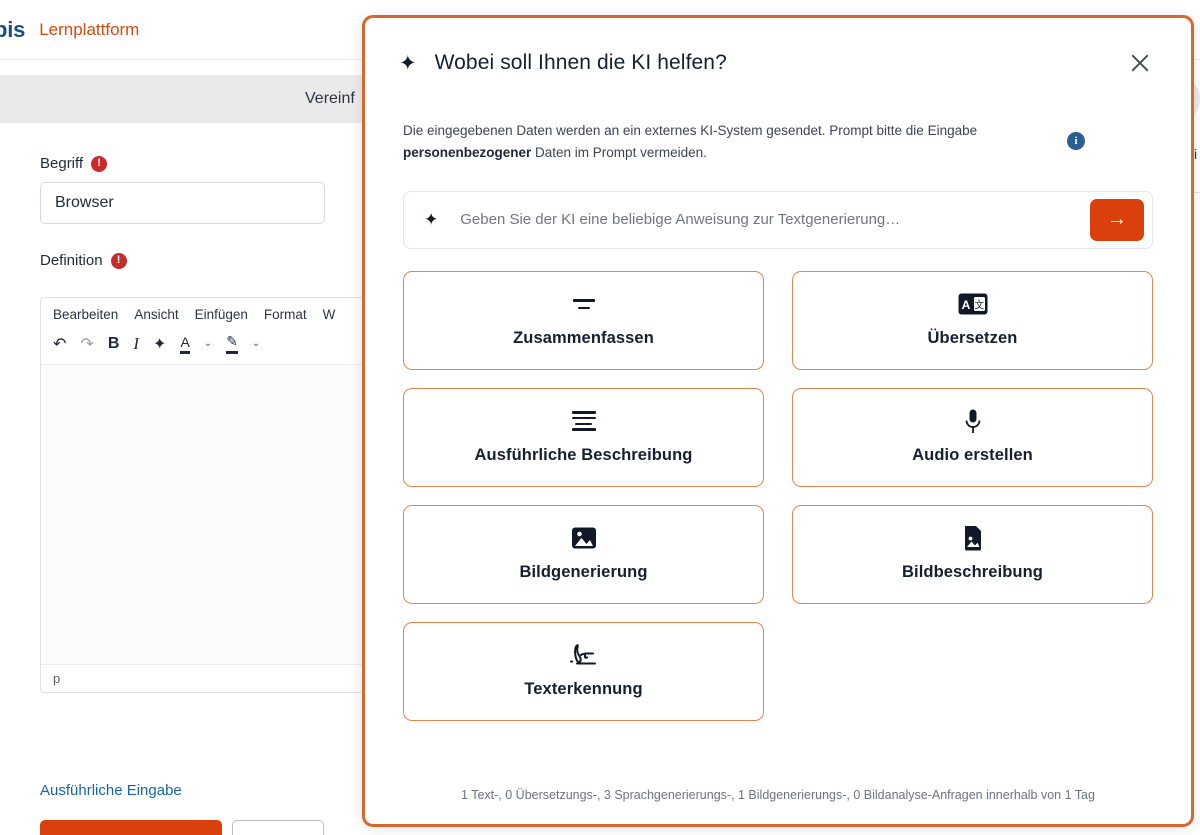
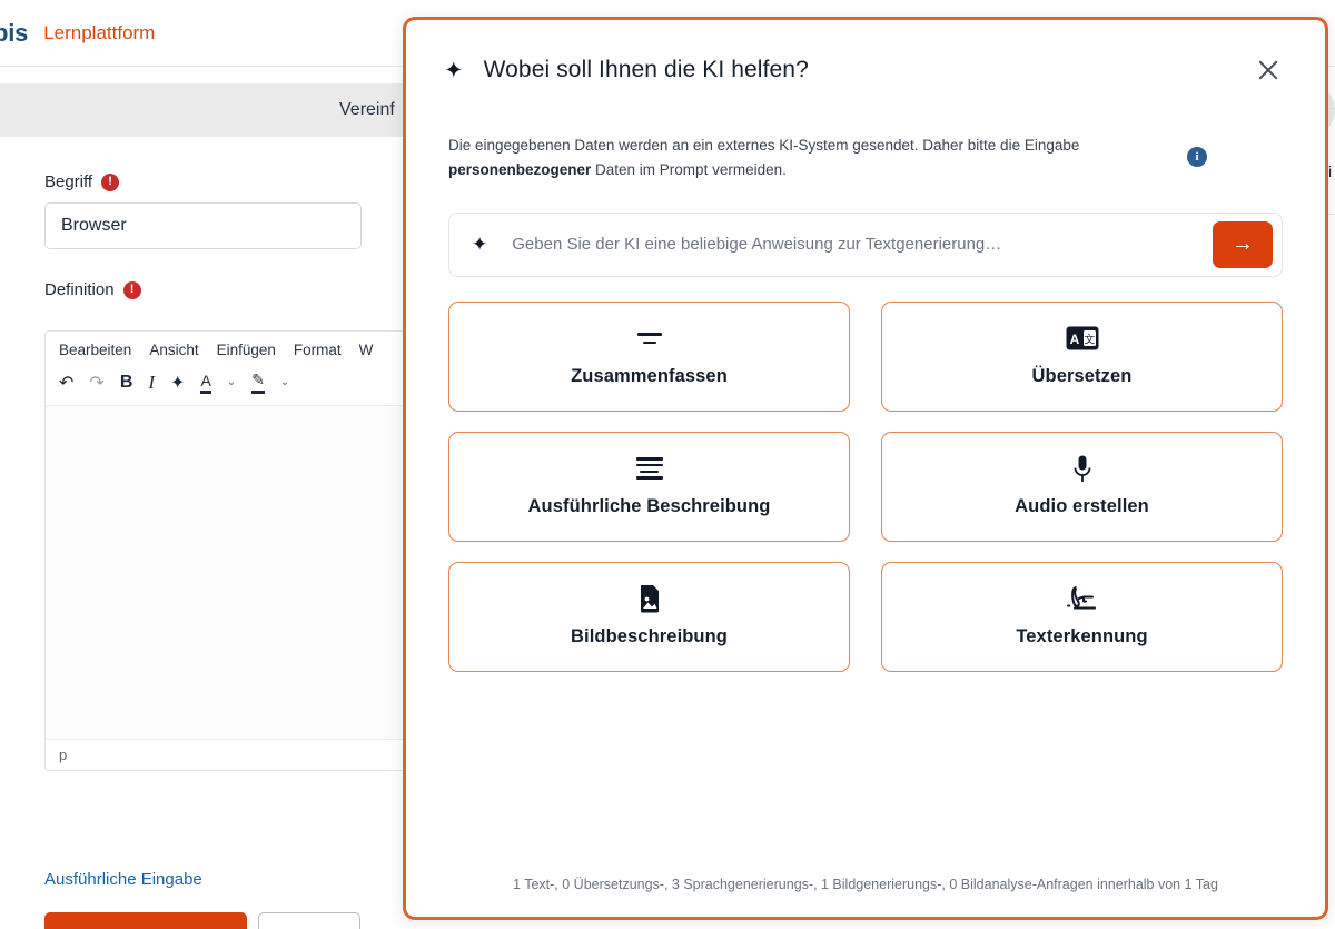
  bis
  Lernplattform
  Vereinf
  Begriff
  !
  Browser
  Definition
  !
  Bearbeiten
  Ansicht
  Einfügen
  Format
  W
  ↶
  ↷
  B
  I
  ✦
  A
  ⌄
  ✎
  ⌄
  p
  Ausführliche Eingabe
  ✦
  Wobei soll Ihnen die KI helfen?
- Die eingegebenen Daten werden an ein externes KI-System gesendet. Prompt bitte die Eingabe personenbezogener Daten im Prompt vermeiden.
+ Die eingegebenen Daten werden an ein externes KI-System gesendet. Daher bitte die Eingabe personenbezogener Daten im Prompt vermeiden.
  i
  ✦
  Geben Sie der KI eine beliebige Anweisung zur Textgenerierung…
  →
  Zusammenfassen
  A
  文
  Übersetzen
  Ausführliche Beschreibung
  Audio erstellen
- Bildgenerierung
  Bildbeschreibung
  Texterkennung
  1 Text-, 0 Übersetzungs-, 3 Sprachgenerierungs-, 1 Bildgenerierungs-, 0 Bildanalyse-Anfragen innerhalb von 1 Tag
